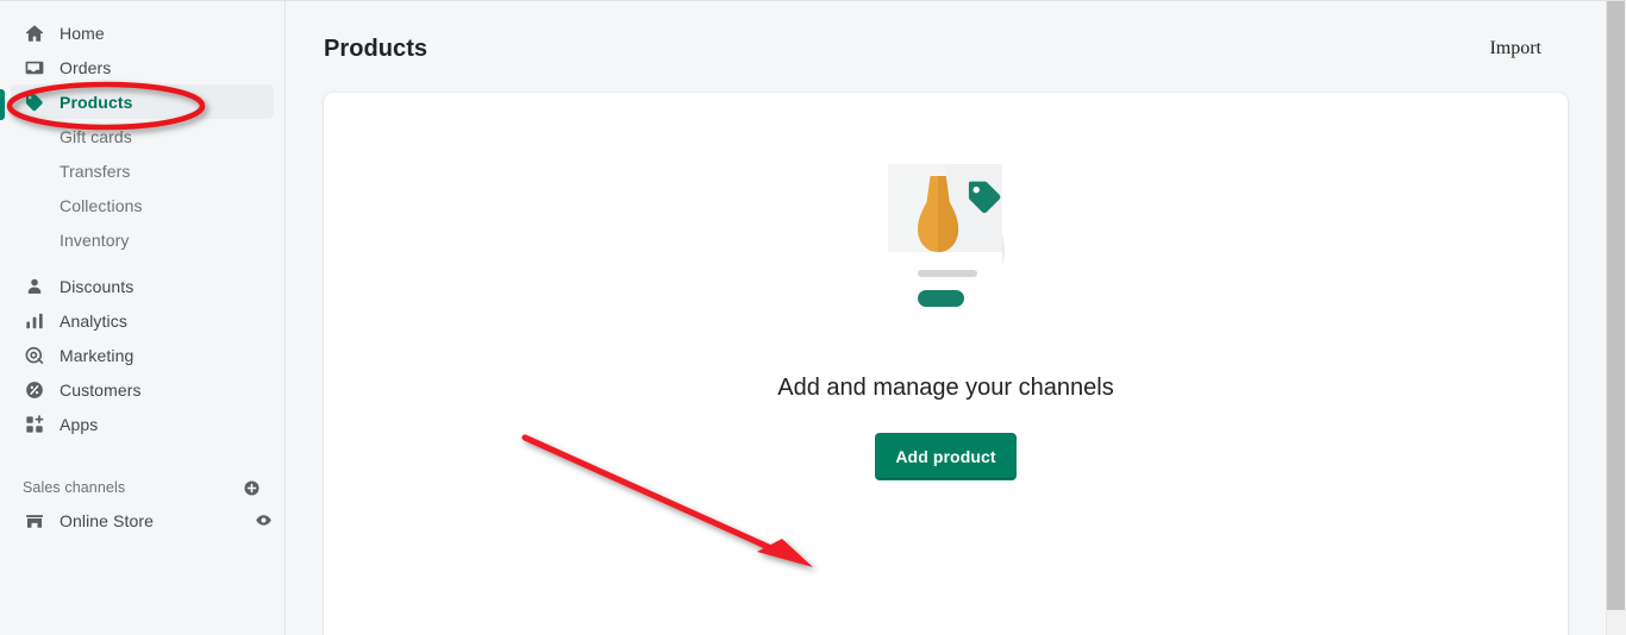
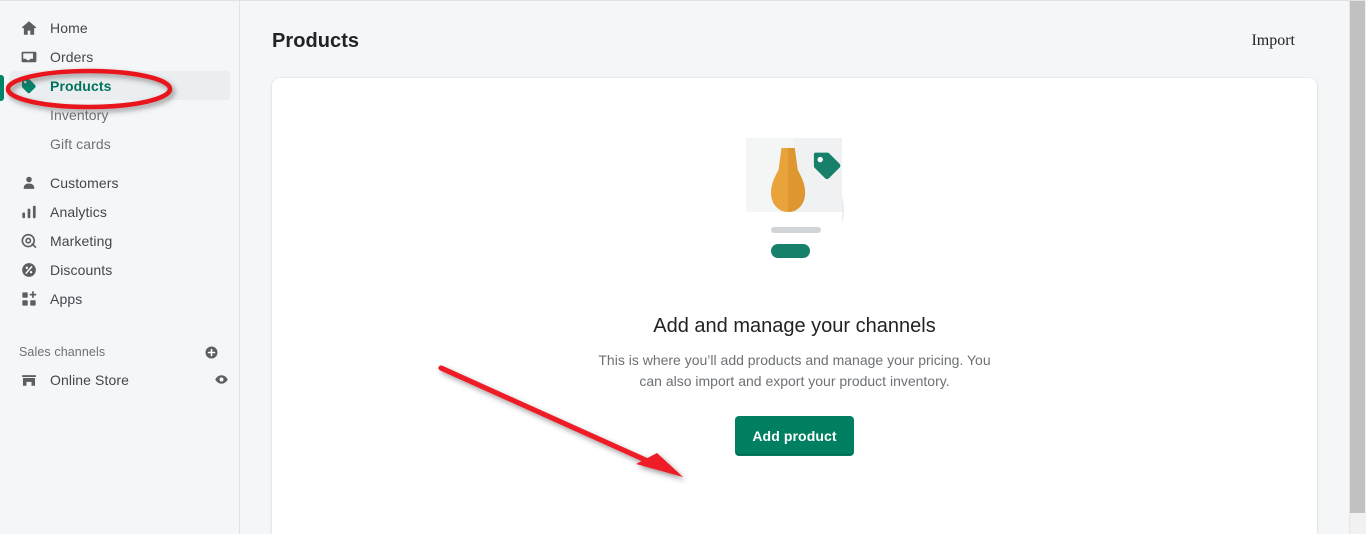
  Home
  Orders
  Products
- Gift cards
+ Inventory
- Transfers
- Collections
- Inventory
+ Gift cards
- Discounts
+ Customers
  Analytics
  Marketing
- Customers
+ Discounts
  Apps
  Sales channels
  Online Store
  Products
  Import
  Add and manage your channels
+ This is where you’ll add products and manage your pricing. You can also import and export your product inventory.
  Add product
